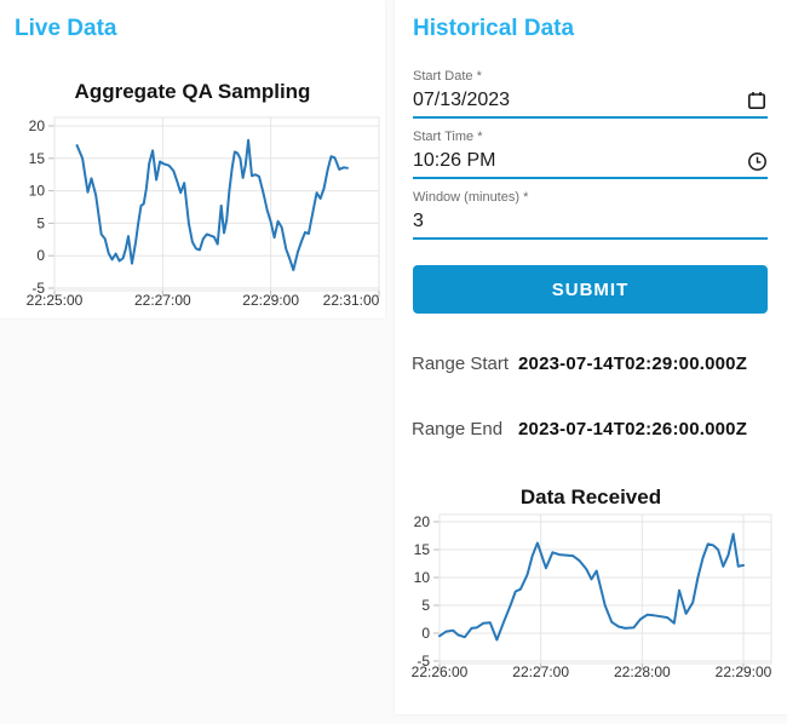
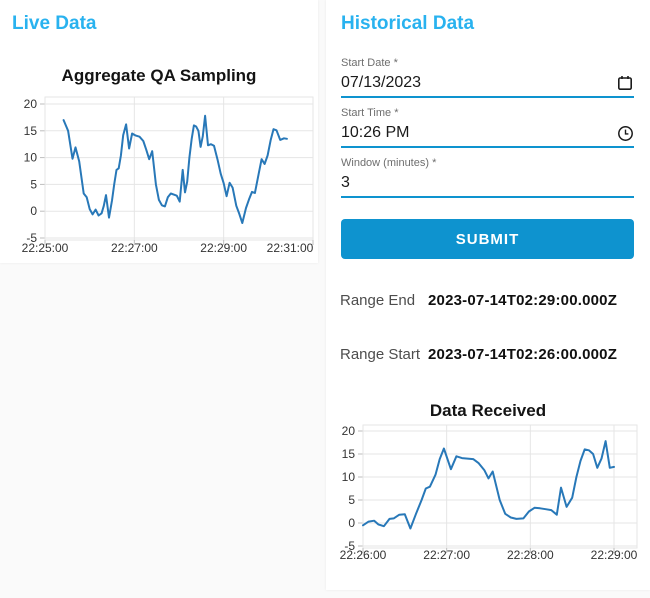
  Live Data
  Aggregate QA Sampling
  20
  15
  10
  5
  0
  -5
  22:25:00
  22:27:00
  22:29:00
  22:31:00
  Historical Data
  Start Date *
  07/13/2023
  Start Time *
  10:26 PM
  Window (minutes) *
  3
  SUBMIT
- Range Start
+ Range End
  2023-07-14T02:29:00.000Z
- Range End
+ Range Start
  2023-07-14T02:26:00.000Z
  Data Received
  20
  15
  10
  5
  0
  -5
  22:26:00
  22:27:00
  22:28:00
  22:29:00
